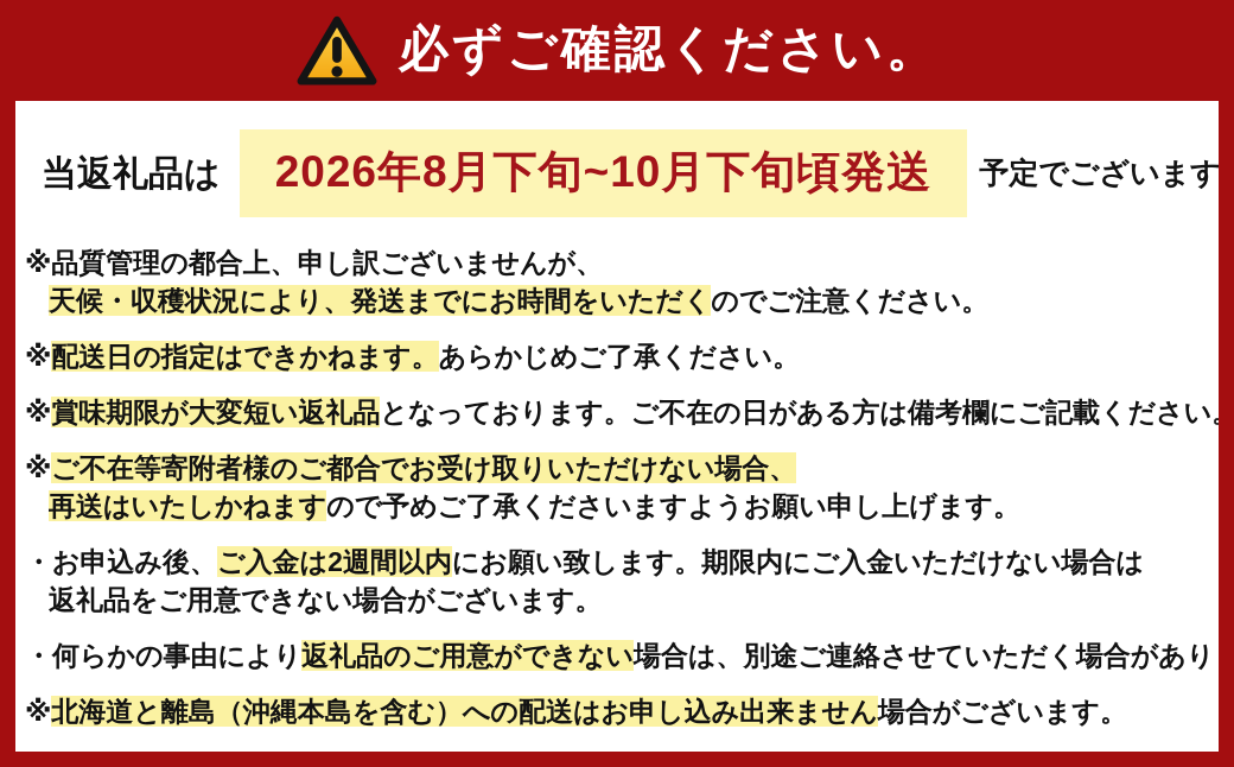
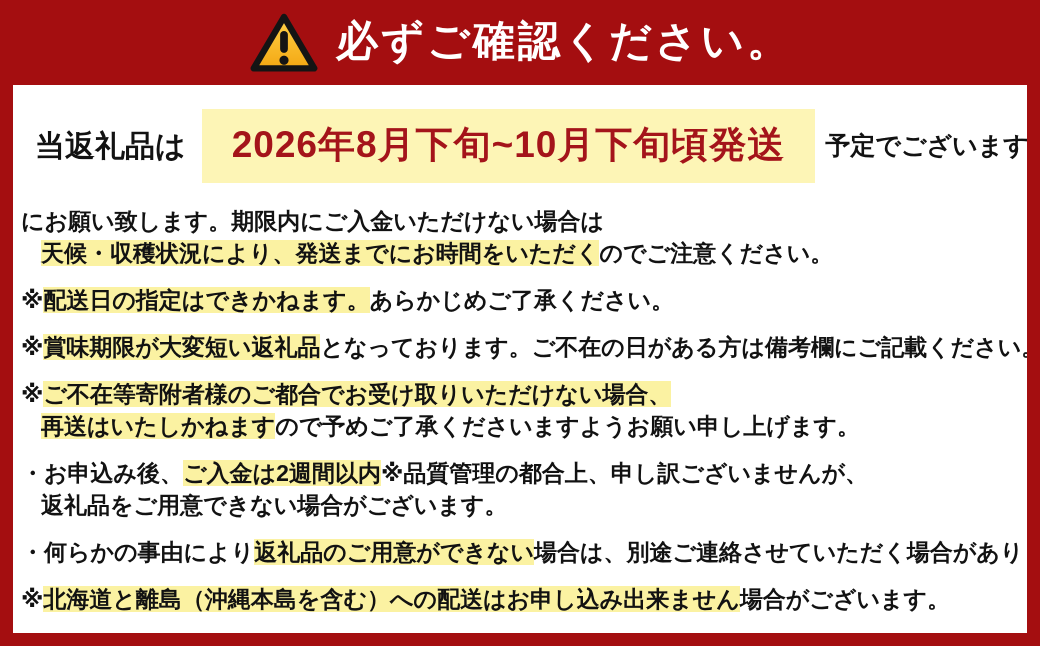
  必ずご確認ください。
  当返礼品は
  2026年8月下旬~10月下旬頃発送
  予定でございます
- ※品質管理の都合上、申し訳ございませんが、
+ にお願い致します。期限内にご入金いただけない場合は
  天候・収穫状況により、発送までにお時間をいただくのでご注意ください。
  ※配送日の指定はできかねます。あらかじめご了承ください。
  ※賞味期限が大変短い返礼品となっております。ご不在の日がある方は備考欄にご記載ください
  ※ご不在等寄附者様のご都合でお受け取りいただけない場合、
  再送はいたしかねますので予めご了承くださいますようお願い申し上げます。
- ・お申込み後、ご入金は2週間以内にお願い致します。期限内にご入金いただけない場合は
+ ・お申込み後、ご入金は2週間以内※品質管理の都合上、申し訳ございませんが、
  返礼品をご用意できない場合がございます。
  ・何らかの事由により返礼品のご用意ができない場合は、別途ご連絡させていただく場合があり
  ※北海道と離島（沖縄本島を含む）への配送はお申し込み出来ません場合がございます。
